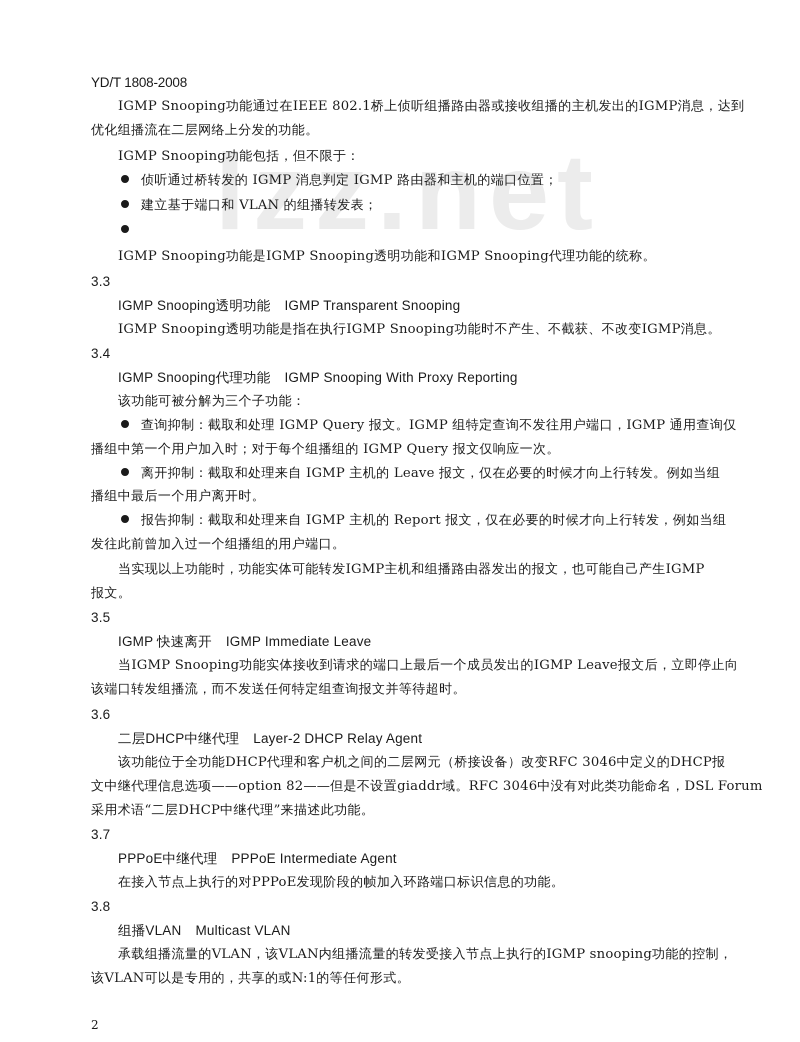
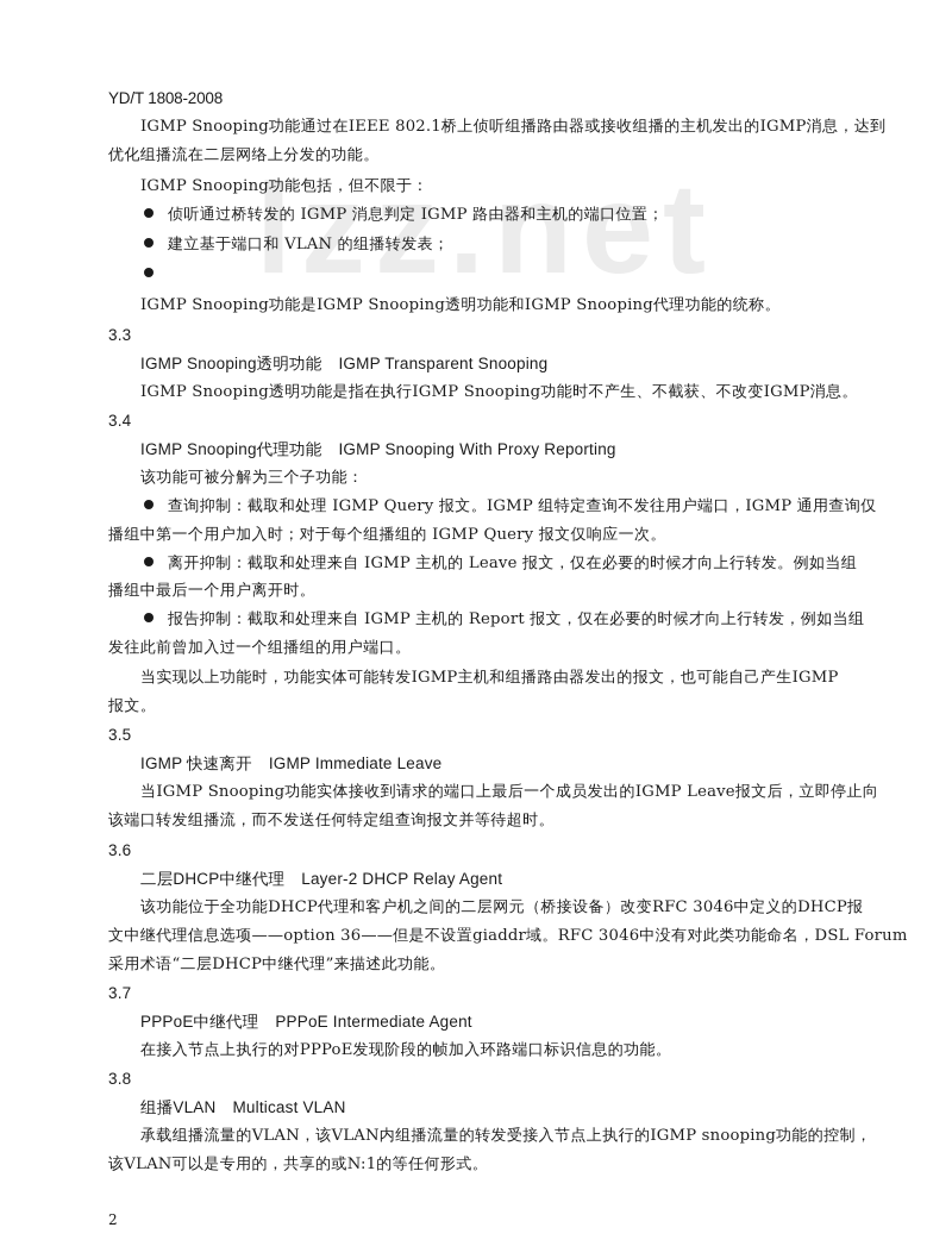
  lzz.net
  YD/T 1808-2008
  IGMP Snooping功能通过在IEEE 802.1桥上侦听组播路由器或接收组播的主机发出的IGMP消息，达到
  优化组播流在二层网络上分发的功能。
  IGMP Snooping功能包括，但不限于：
  侦听通过桥转发的 IGMP 消息判定 IGMP 路由器和主机的端口位置；
  建立基于端口和 VLAN 的组播转发表；
  IGMP Snooping功能是IGMP Snooping透明功能和IGMP Snooping代理功能的统称。
  3.3
  IGMP Snooping透明功能 IGMP Transparent Snooping
  IGMP Snooping透明功能是指在执行IGMP Snooping功能时不产生、不截获、不改变IGMP消息。
  3.4
  IGMP Snooping代理功能 IGMP Snooping With Proxy Reporting
  该功能可被分解为三个子功能：
  查询抑制：截取和处理 IGMP Query 报文。IGMP 组特定查询不发往用户端口，IGMP 通用查询仅
  播组中第一个用户加入时；对于每个组播组的 IGMP Query 报文仅响应一次。
  离开抑制：截取和处理来自 IGMP 主机的 Leave 报文，仅在必要的时候才向上行转发。例如当组
  播组中最后一个用户离开时。
  报告抑制：截取和处理来自 IGMP 主机的 Report 报文，仅在必要的时候才向上行转发，例如当组
  发往此前曾加入过一个组播组的用户端口。
  当实现以上功能时，功能实体可能转发IGMP主机和组播路由器发出的报文，也可能自己产生IGMP
  报文。
  3.5
  IGMP 快速离开 IGMP Immediate Leave
  当IGMP Snooping功能实体接收到请求的端口上最后一个成员发出的IGMP Leave报文后，立即停止向
  该端口转发组播流，而不发送任何特定组查询报文并等待超时。
  3.6
  二层DHCP中继代理 Layer-2 DHCP Relay Agent
  该功能位于全功能DHCP代理和客户机之间的二层网元（桥接设备）改变RFC 3046中定义的DHCP报
- 文中继代理信息选项——option 82——但是不设置giaddr域。RFC 3046中没有对此类功能命名，DSL Forum
+ 文中继代理信息选项——option 36——但是不设置giaddr域。RFC 3046中没有对此类功能命名，DSL Forum
  采用术语“二层DHCP中继代理”来描述此功能。
  3.7
  PPPoE中继代理 PPPoE Intermediate Agent
  在接入节点上执行的对PPPoE发现阶段的帧加入环路端口标识信息的功能。
  3.8
  组播VLAN Multicast VLAN
  承载组播流量的VLAN，该VLAN内组播流量的转发受接入节点上执行的IGMP snooping功能的控制，
  该VLAN可以是专用的，共享的或N:1的等任何形式。
  2
